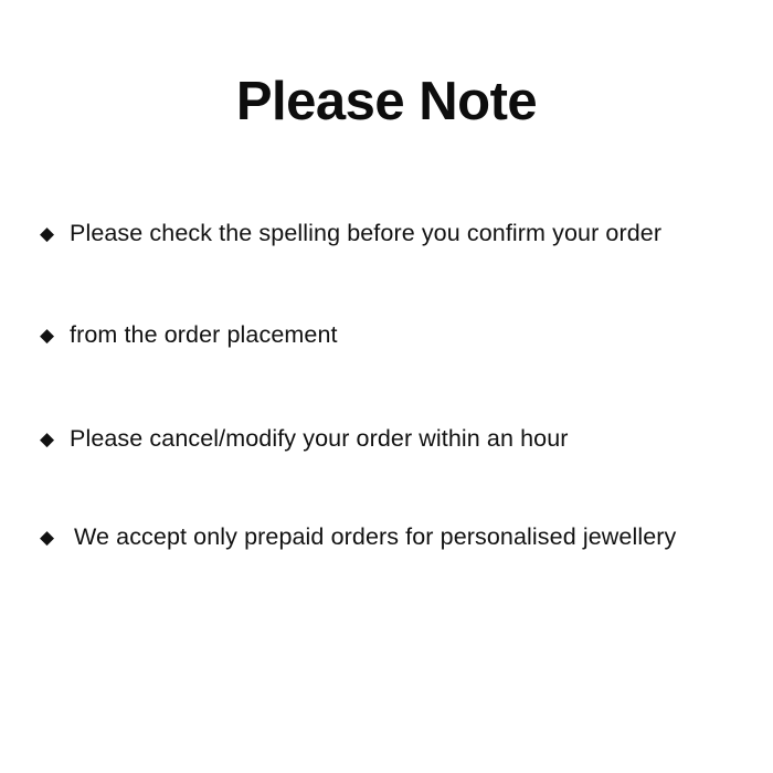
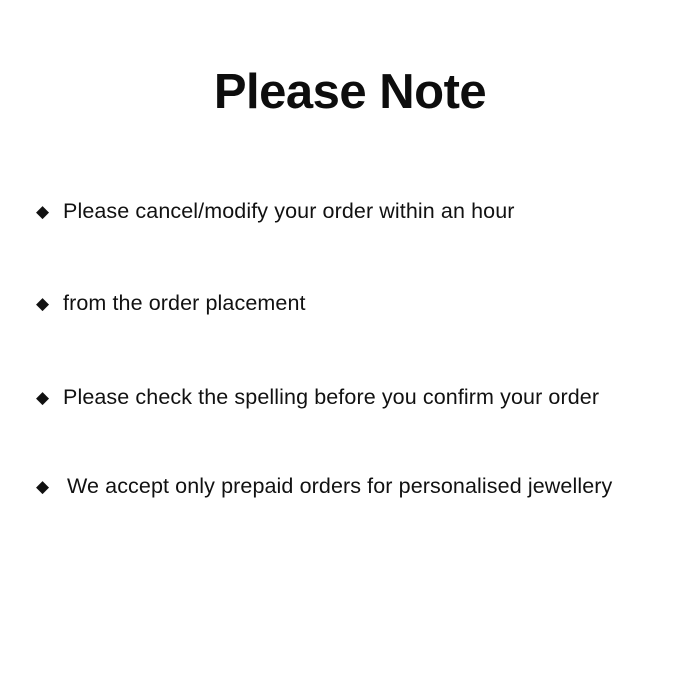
  Please Note
  ◆
- Please check the spelling before you confirm your order
+ Please cancel/modify your order within an hour
  ◆
  from the order placement
  ◆
- Please cancel/modify your order within an hour
+ Please check the spelling before you confirm your order
  ◆
  We accept only prepaid orders for personalised jewellery
